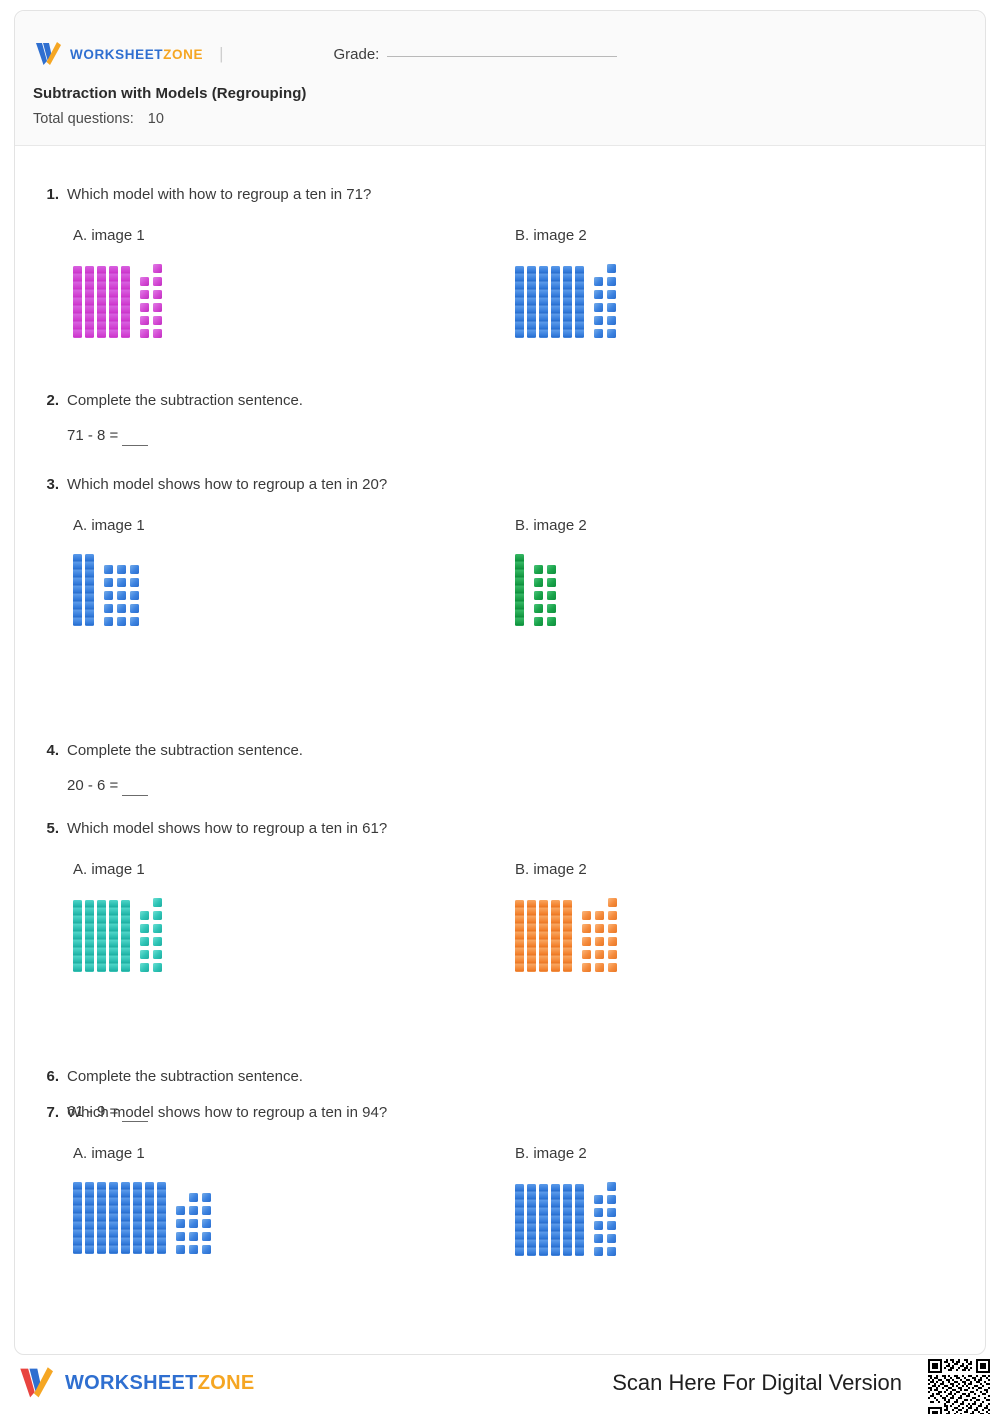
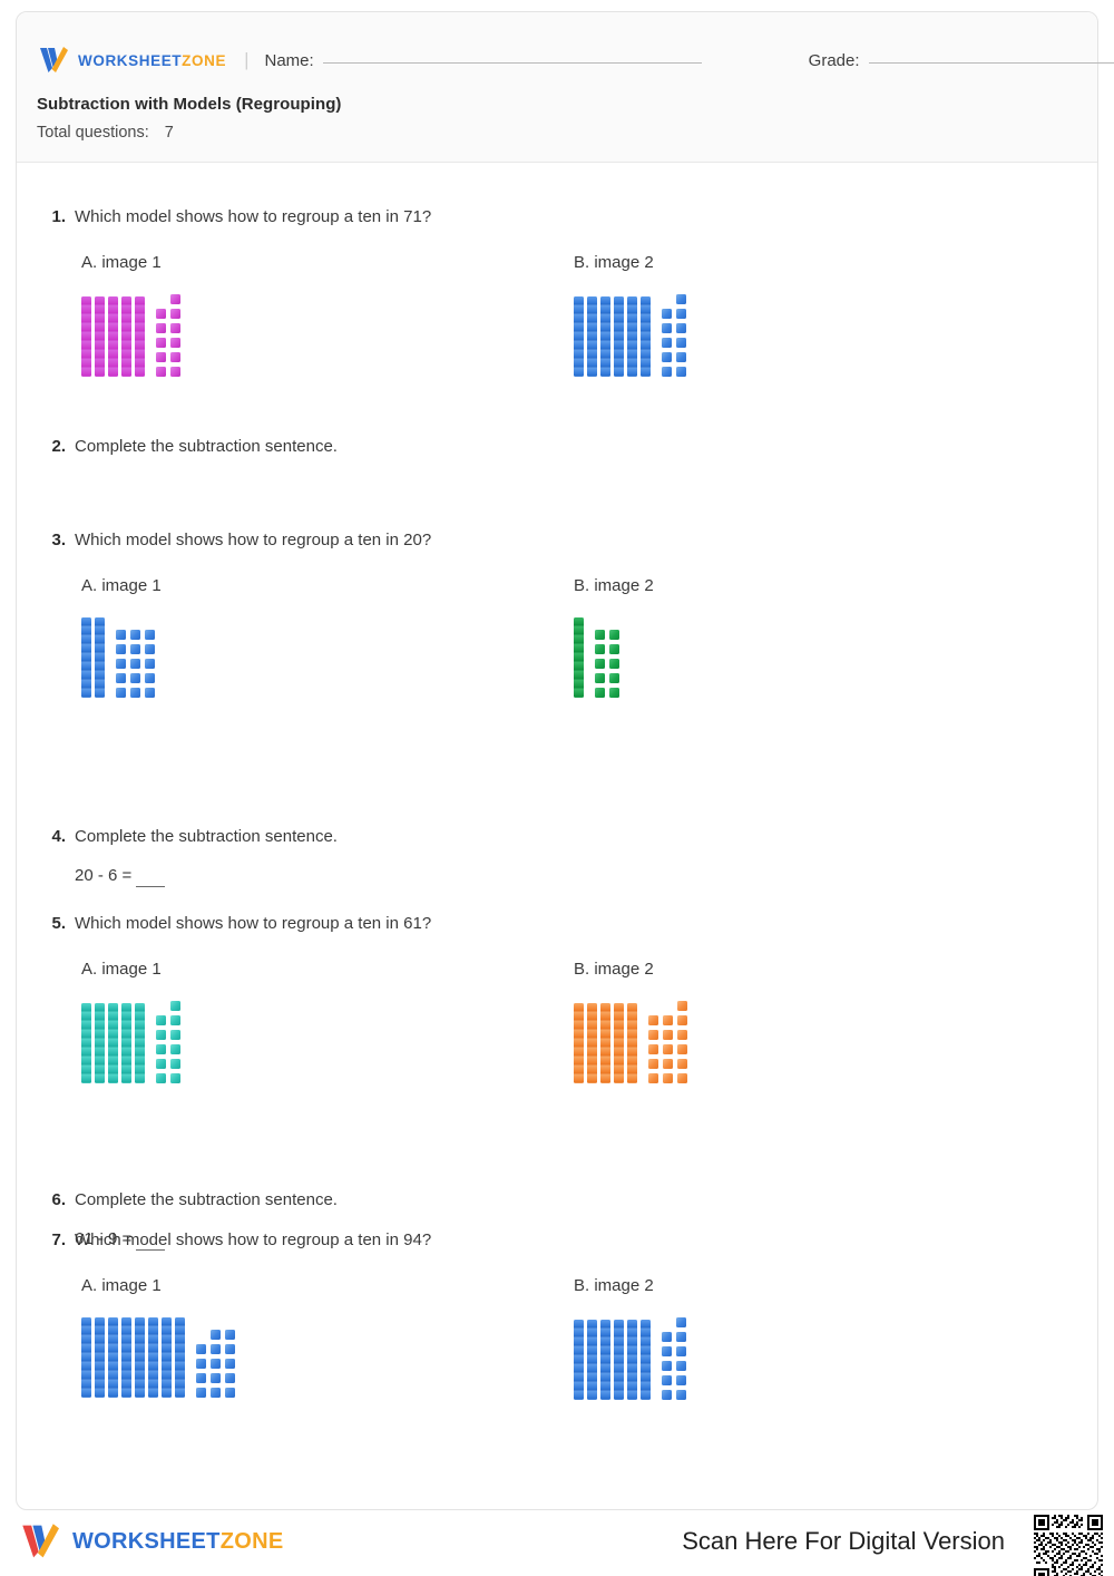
  WORKSHEETZONE
  |
+ Name:
  Grade:
  Subtraction with Models (Regrouping)
- Total questions: 10
+ Total questions: 7
  1.
- Which model with how to regroup a ten in 71?
+ Which model shows how to regroup a ten in 71?
  A. image 1
  B. image 2
  2.
  Complete the subtraction sentence.
- 71 - 8 =
  3.
  Which model shows how to regroup a ten in 20?
  A. image 1
  B. image 2
  4.
  Complete the subtraction sentence.
  20 - 6 =
  5.
  Which model shows how to regroup a ten in 61?
  A. image 1
  B. image 2
  6.
  Complete the subtraction sentence.
  61 - 9 =
  7.
  Which model shows how to regroup a ten in 94?
  A. image 1
  B. image 2
  WORKSHEETZONE
  Scan Here For Digital Version
